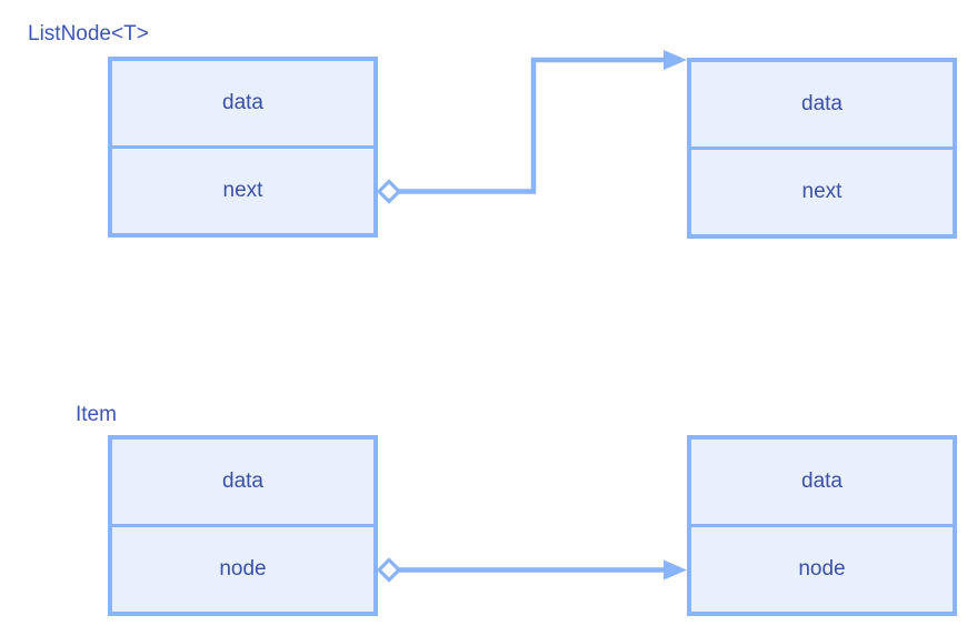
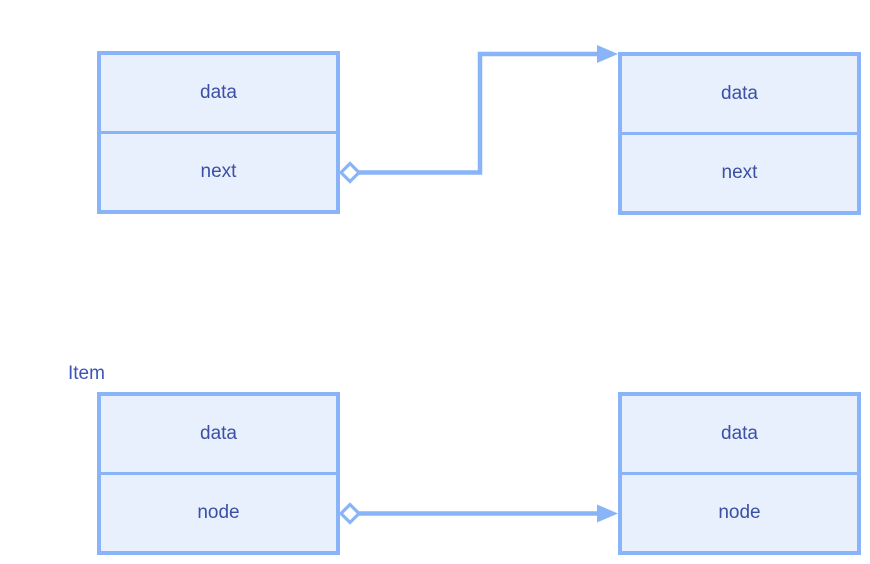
- ListNode<T>
  Item
  data
  next
  data
  next
  data
  node
  data
  node
